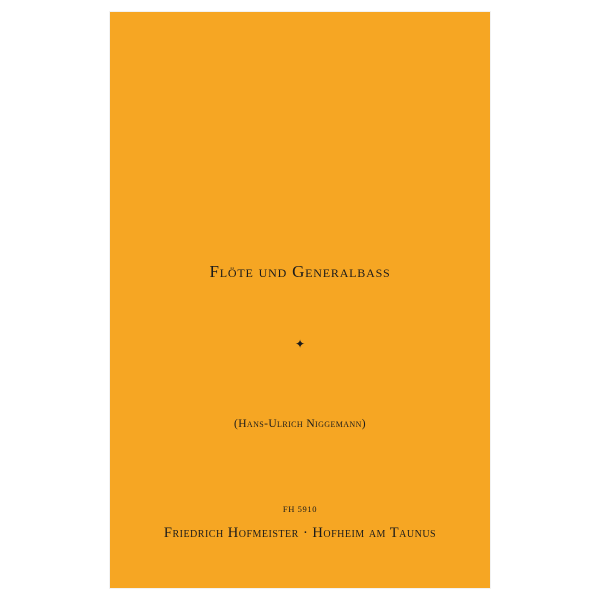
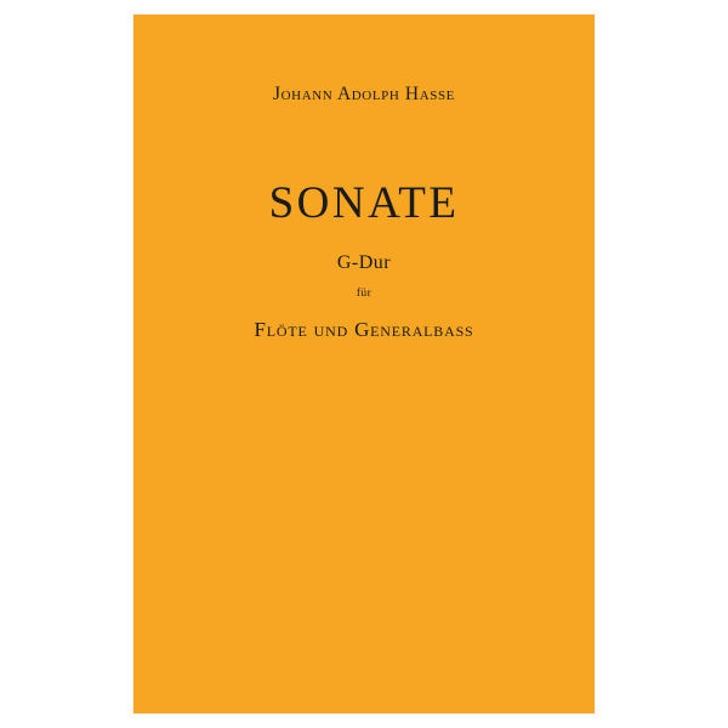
+ Johann Adolph Hasse
+ SONATE
+ G-Dur
+ für
  Flöte und Generalbass
- ✦
- (Hans-Ulrich Niggemann)
- FH 5910
- Friedrich Hofmeister · Hofheim am Taunus
